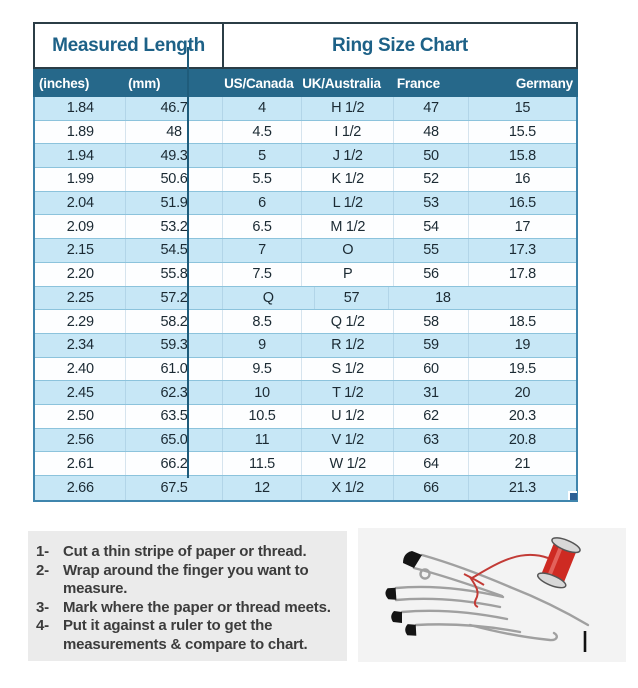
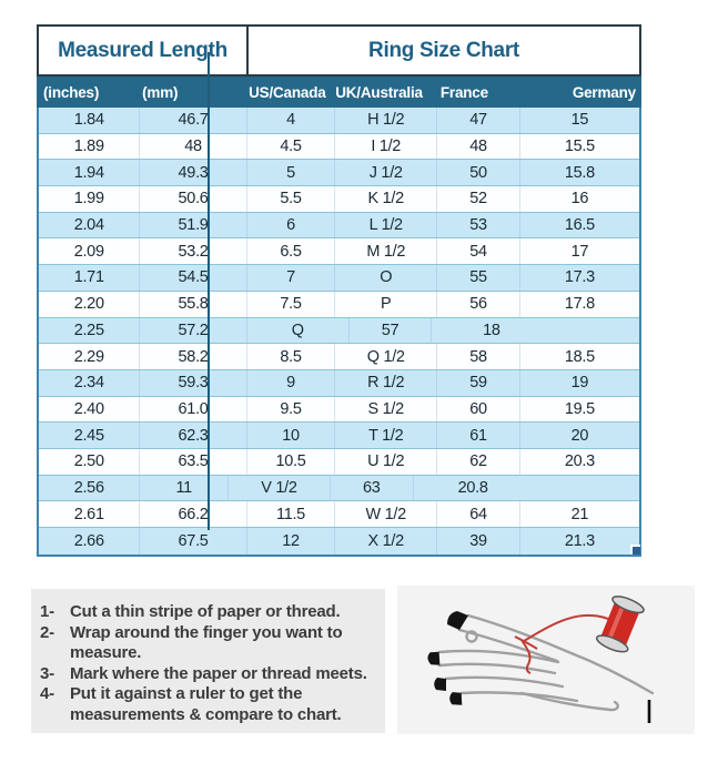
  Measured Length
  Ring Size Chart
  (inches)
  (mm)
  US/Canada
  UK/Australia
  France
  Germany
  1.84
  46.7
  4
  H 1/2
  47
  15
  1.89
  48
  4.5
  I 1/2
  48
  15.5
  1.94
  49.3
  5
  J 1/2
  50
  15.8
  1.99
  50.6
  5.5
  K 1/2
  52
  16
  2.04
  51.9
  6
  L 1/2
  53
  16.5
  2.09
  53.2
  6.5
  M 1/2
  54
  17
- 2.15
+ 1.71
  54.5
  7
  O
  55
  17.3
  2.20
  55.8
  7.5
  P
  56
  17.8
  2.25
  57.2
  Q
  57
  18
  2.29
  58.2
  8.5
  Q 1/2
  58
  18.5
  2.34
  59.3
  9
  R 1/2
  59
  19
  2.40
  61.0
  9.5
  S 1/2
  60
  19.5
  2.45
  62.3
  10
  T 1/2
- 31
+ 61
  20
  2.50
  63.5
  10.5
  U 1/2
  62
  20.3
  2.56
- 65.0
  11
  V 1/2
  63
  20.8
  2.61
  66.2
  11.5
  W 1/2
  64
  21
  2.66
  67.5
  12
  X 1/2
- 66
+ 39
  21.3
  1-
  Cut a thin stripe of paper or thread.
  2-
  Wrap around the finger you want to measure.
  3-
  Mark where the paper or thread meets.
  4-
  Put it against a ruler to get the measurements & compare to chart.
